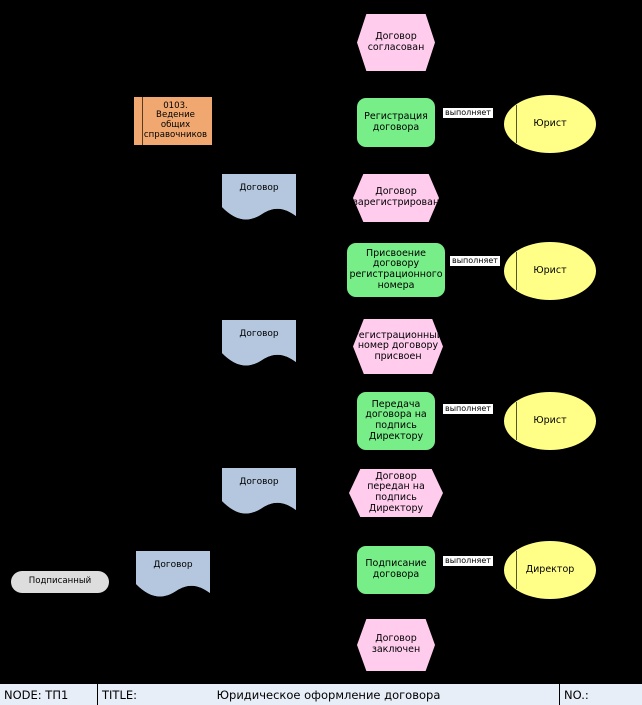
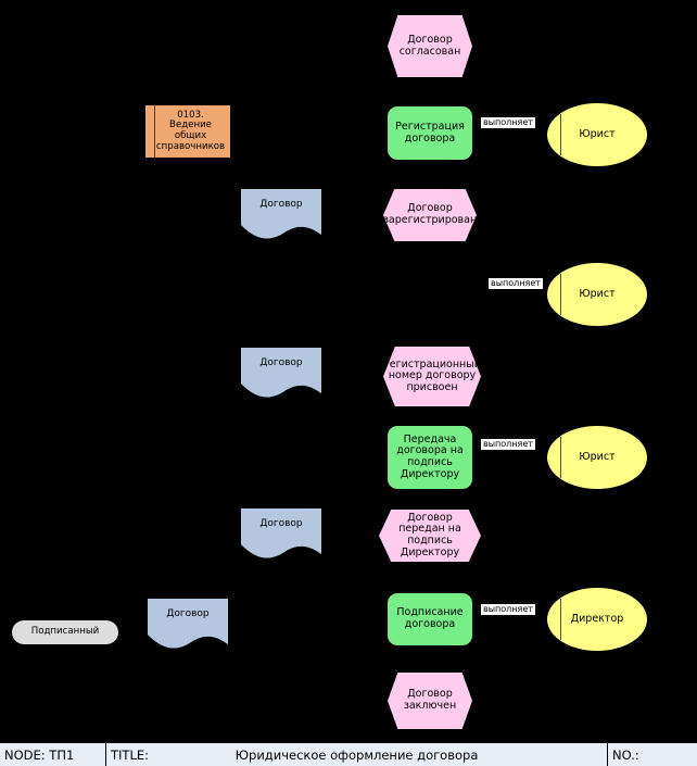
  Договор
  согласован
  0103. Ведение
  общих
  справочников
  Регистрация
  договора
  выполняет
  Юрист
  Договор
  Договор
  зарегистрирован
- Присвоение договору
- регистрационного
- номера
  выполняет
  Юрист
  Договор
  егистрационны
  номер договору
  присвоен
  Передача
  договора на
  подпись
  Директору
  выполняет
  Юрист
  Договор
  Договор передан на
  подпись Директору
  Подписанный
  Договор
  Подписание
  договора
  выполняет
  Директор
  Договор
  заключен
  NODE: ТП1
  TITLE:
  Юридическое оформление договора
  NO.:
